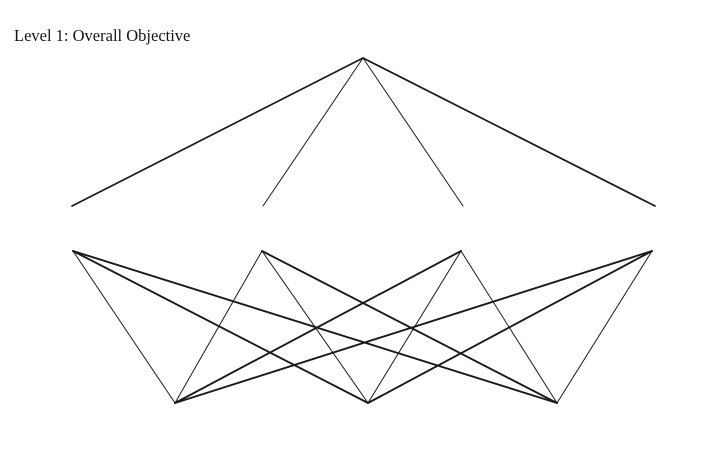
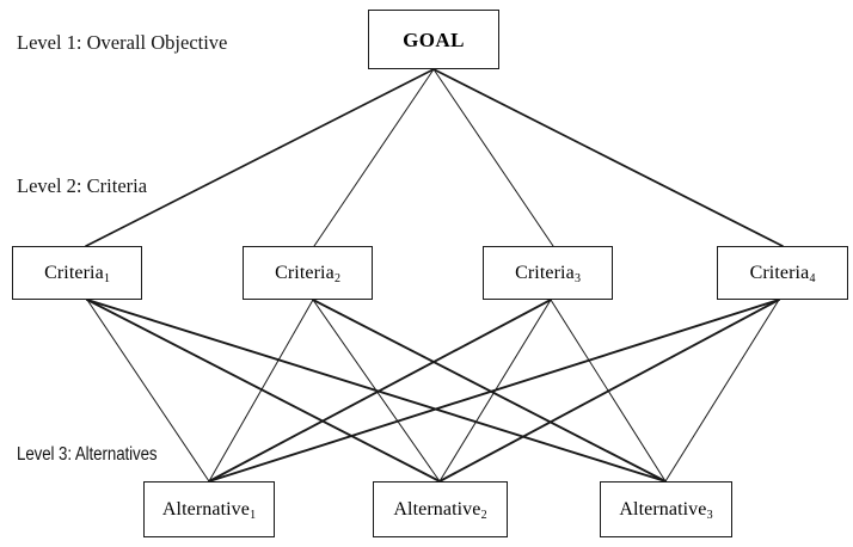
  Level 1: Overall Objective
+ Level 2: Criteria
+ Level 3: Alternatives
+ GOAL
+ Criteria1
+ Criteria2
+ Criteria3
+ Criteria4
+ Alternative1
+ Alternative2
+ Alternative3
